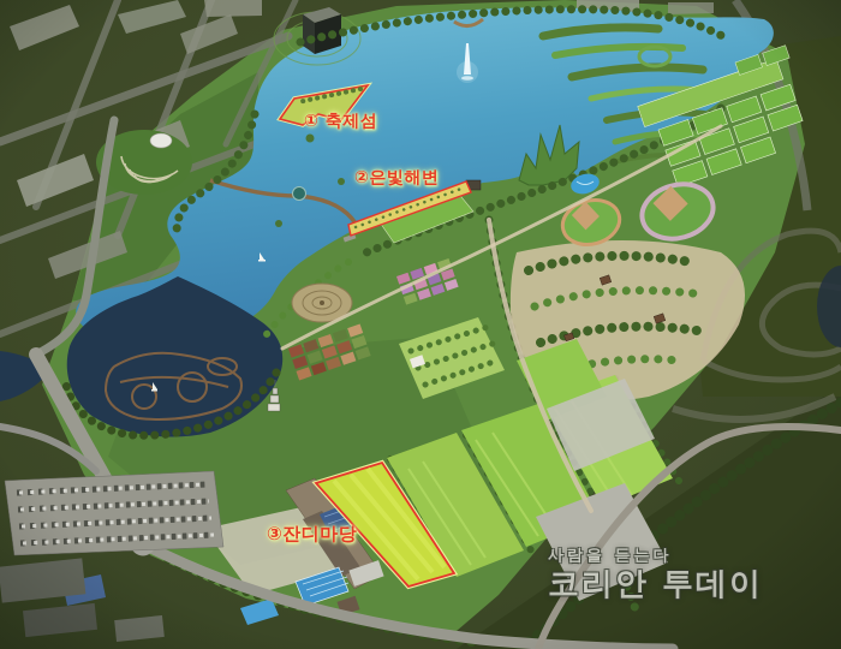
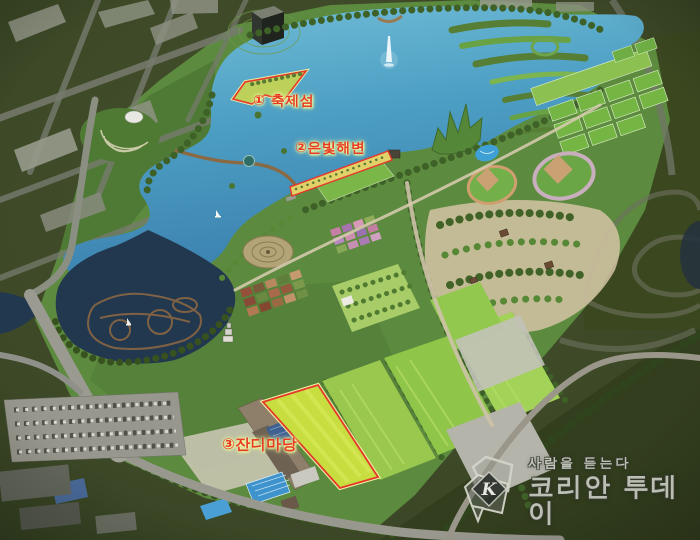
  ① 축제섬
  ②은빛해변
  ③잔디마당
+ K
  사람을 듣는다
  코리안 투데이
